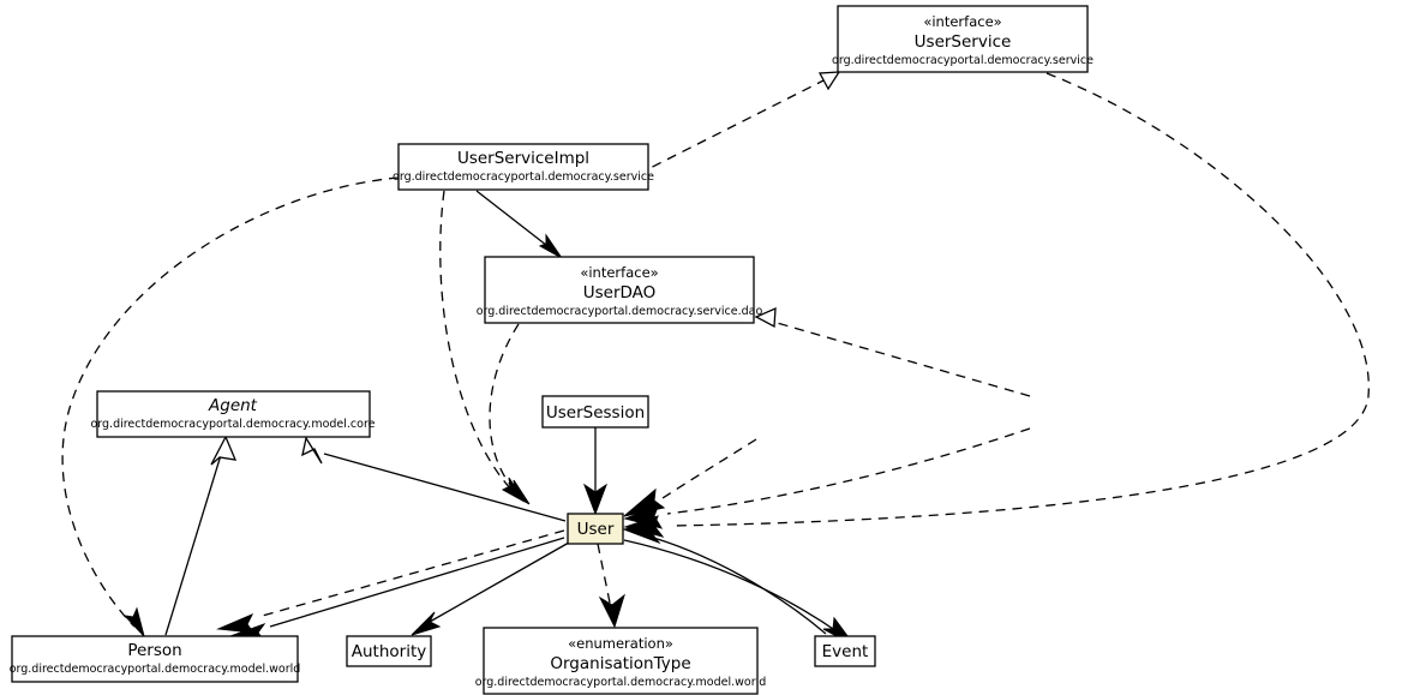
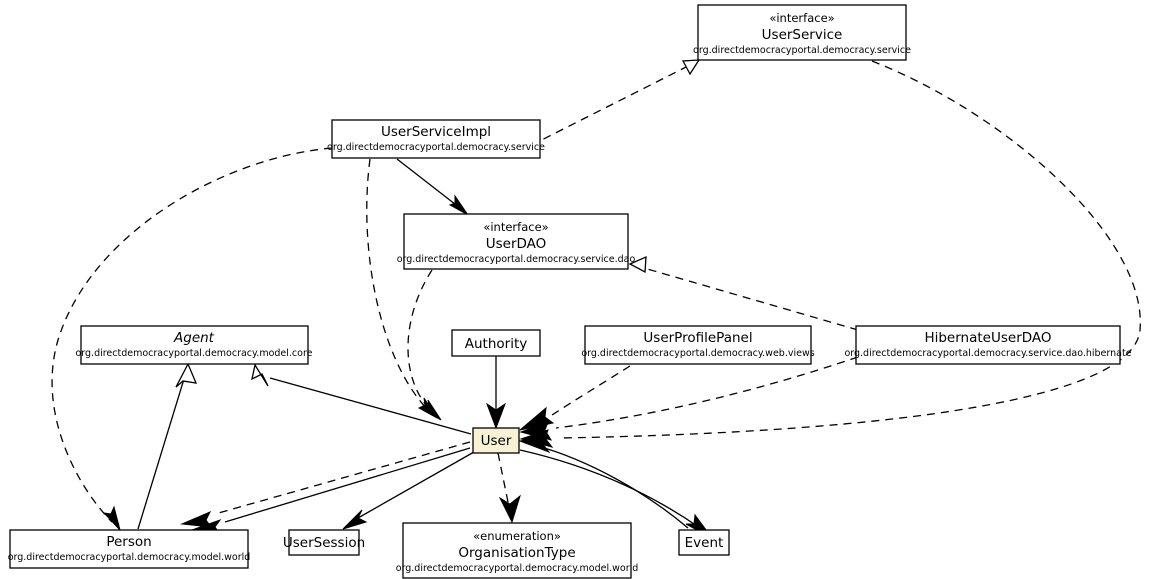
  «interface»
  UserService
  org.directdemocracyportal.democracy.service
  UserServiceImpl
  org.directdemocracyportal.democracy.service
  «interface»
  UserDAO
  org.directdemocracyportal.democracy.service.dao
  Agent
  org.directdemocracyportal.democracy.model.core
- UserSession
+ Authority
+ UserProfilePanel
+ org.directdemocracyportal.democracy.web.views
+ HibernateUserDAO
+ org.directdemocracyportal.democracy.service.dao.hibernate
  User
  Person
  org.directdemocracyportal.democracy.model.world
- Authority
+ UserSession
  «enumeration»
  OrganisationType
  org.directdemocracyportal.democracy.model.world
  Event
